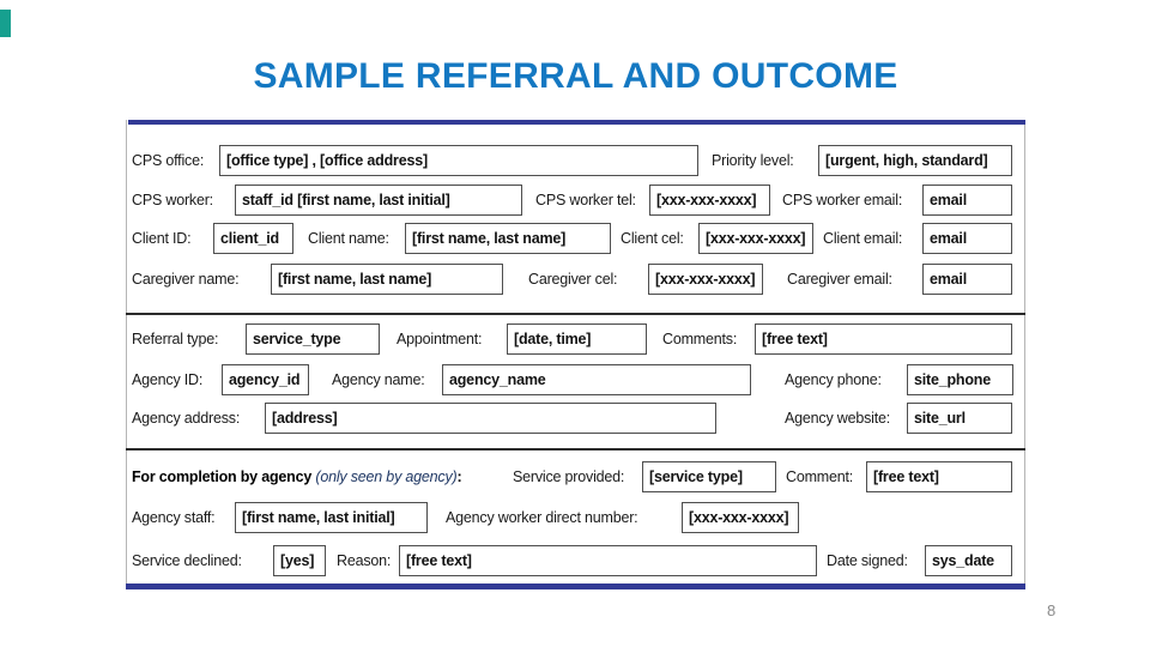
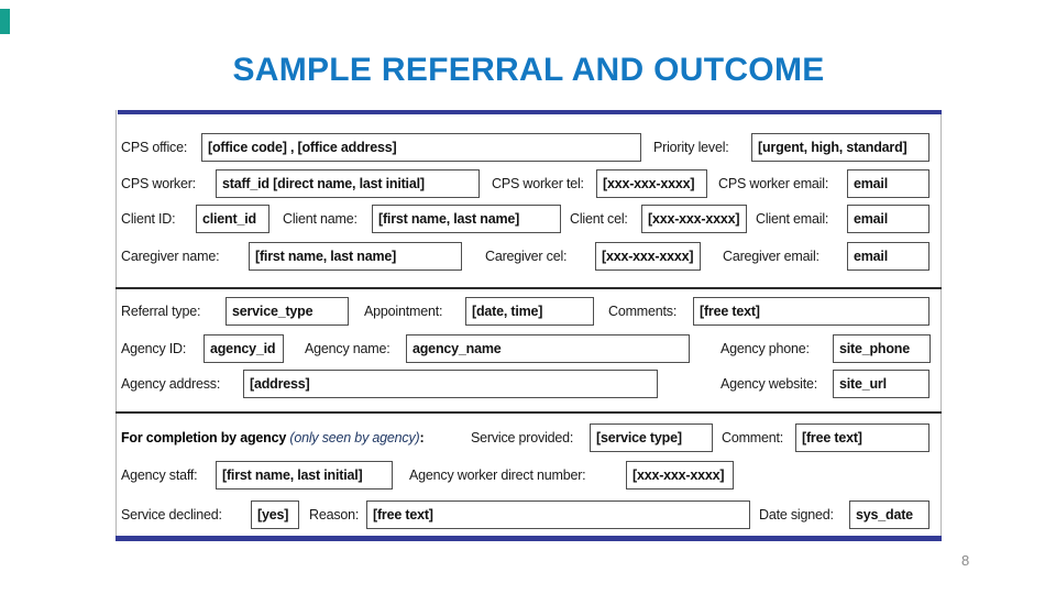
  SAMPLE REFERRAL AND OUTCOME
  CPS office:
- [office type] , [office address]
+ [office code] , [office address]
  Priority level:
  [urgent, high, standard]
  CPS worker:
- staff_id [first name, last initial]
+ staff_id [direct name, last initial]
  CPS worker tel:
  [xxx-xxx-xxxx]
  CPS worker email:
  email
  Client ID:
  client_id
  Client name:
  [first name, last name]
  Client cel:
  [xxx-xxx-xxxx]
  Client email:
  email
  Caregiver name:
  [first name, last name]
  Caregiver cel:
  [xxx-xxx-xxxx]
  Caregiver email:
  email
  Referral type:
  service_type
  Appointment:
  [date, time]
  Comments:
  [free text]
  Agency ID:
  agency_id
  Agency name:
  agency_name
  Agency phone:
  site_phone
  Agency address:
  [address]
  Agency website:
  site_url
  For completion by agency (only seen by agency):
  Service provided:
  [service type]
  Comment:
  [free text]
  Agency staff:
  [first name, last initial]
  Agency worker direct number:
  [xxx-xxx-xxxx]
  Service declined:
  [yes]
  Reason:
  [free text]
  Date signed:
  sys_date
  8
